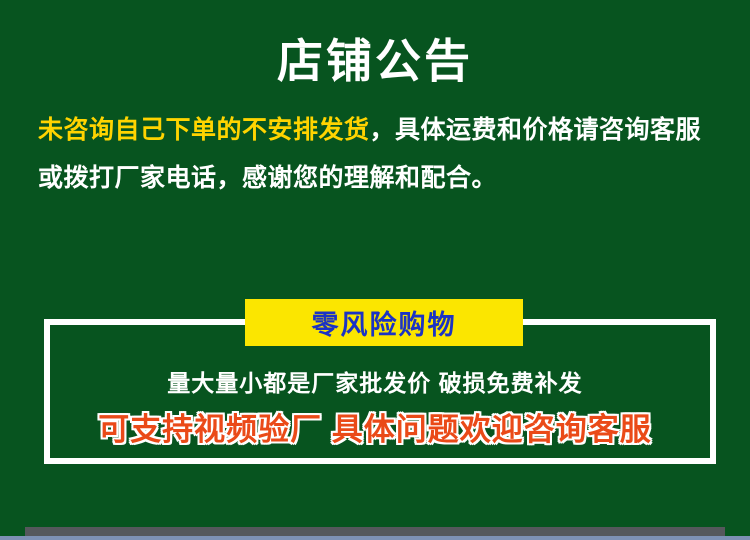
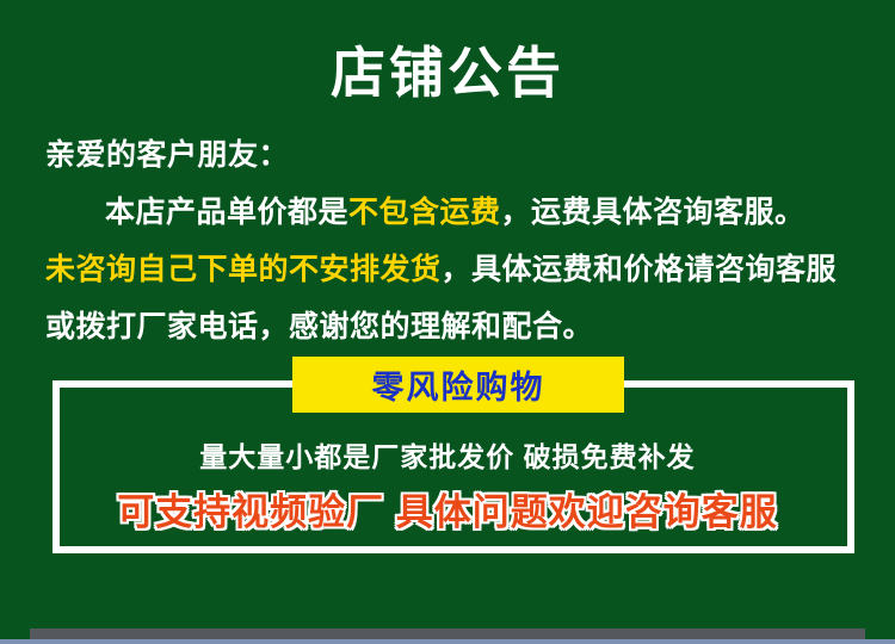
  店铺公告
+ 亲爱的客户朋友：
+ 本店产品单价都是不包含运费，运费具体咨询客服。
  未咨询自己下单的不安排发货，具体运费和价格请咨询客服
  或拨打厂家电话，感谢您的理解和配合。
  零风险购物
  量大量小都是厂家批发价 破损免费补发
  可支持视频验厂 具体问题欢迎咨询客服
